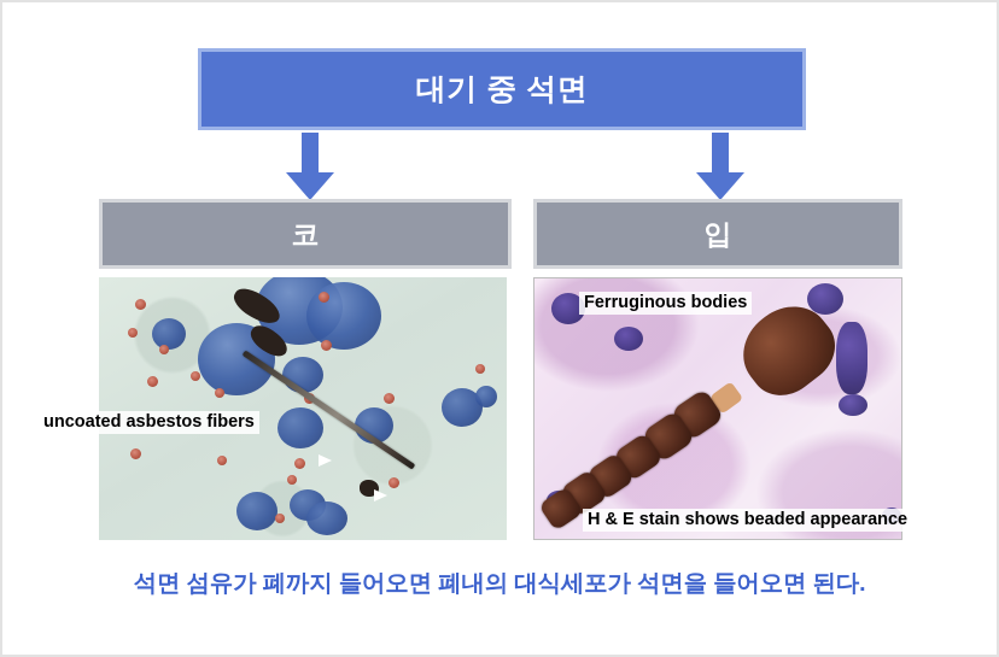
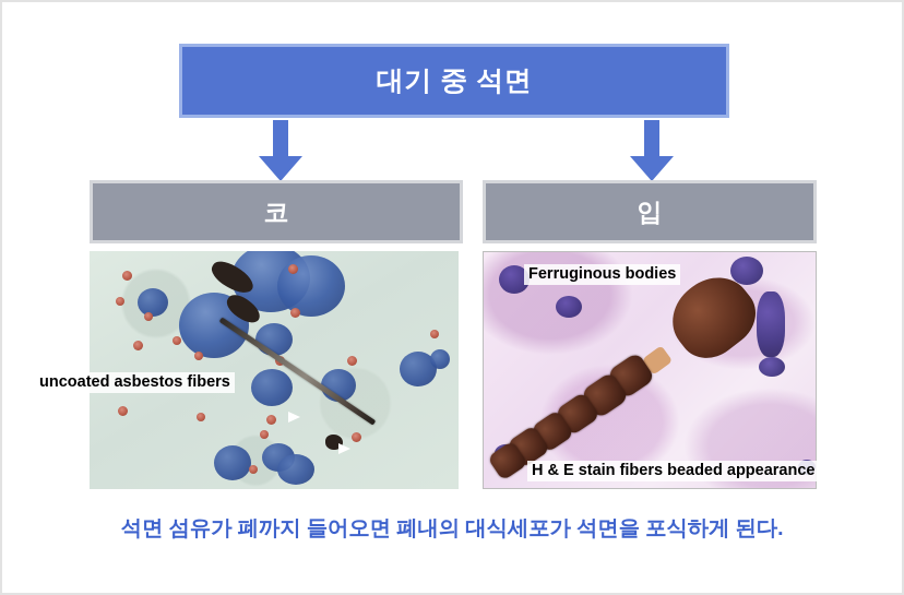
  대기 중 석면
  코
  입
  uncoated asbestos fibers
  Ferruginous bodies
- H & E stain shows beaded appearance
+ H & E stain fibers beaded appearance
- 석면 섬유가 폐까지 들어오면 폐내의 대식세포가 석면을 들어오면 된다.
+ 석면 섬유가 폐까지 들어오면 폐내의 대식세포가 석면을 포식하게 된다.
